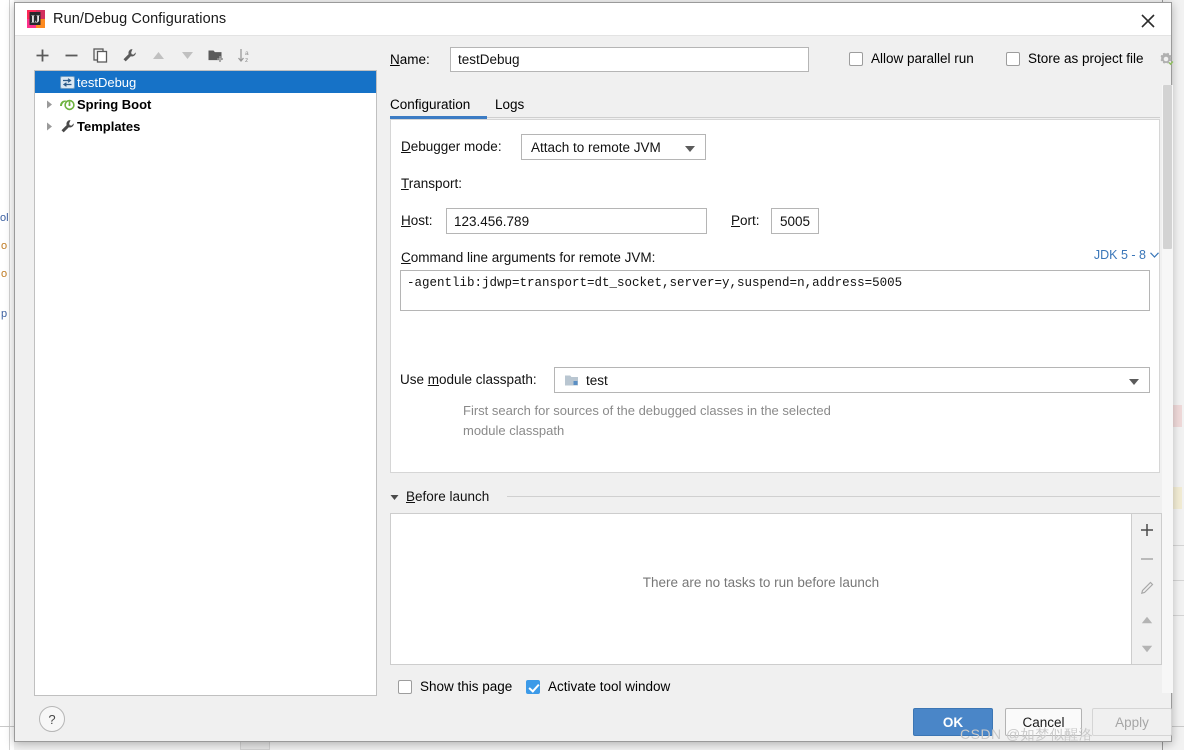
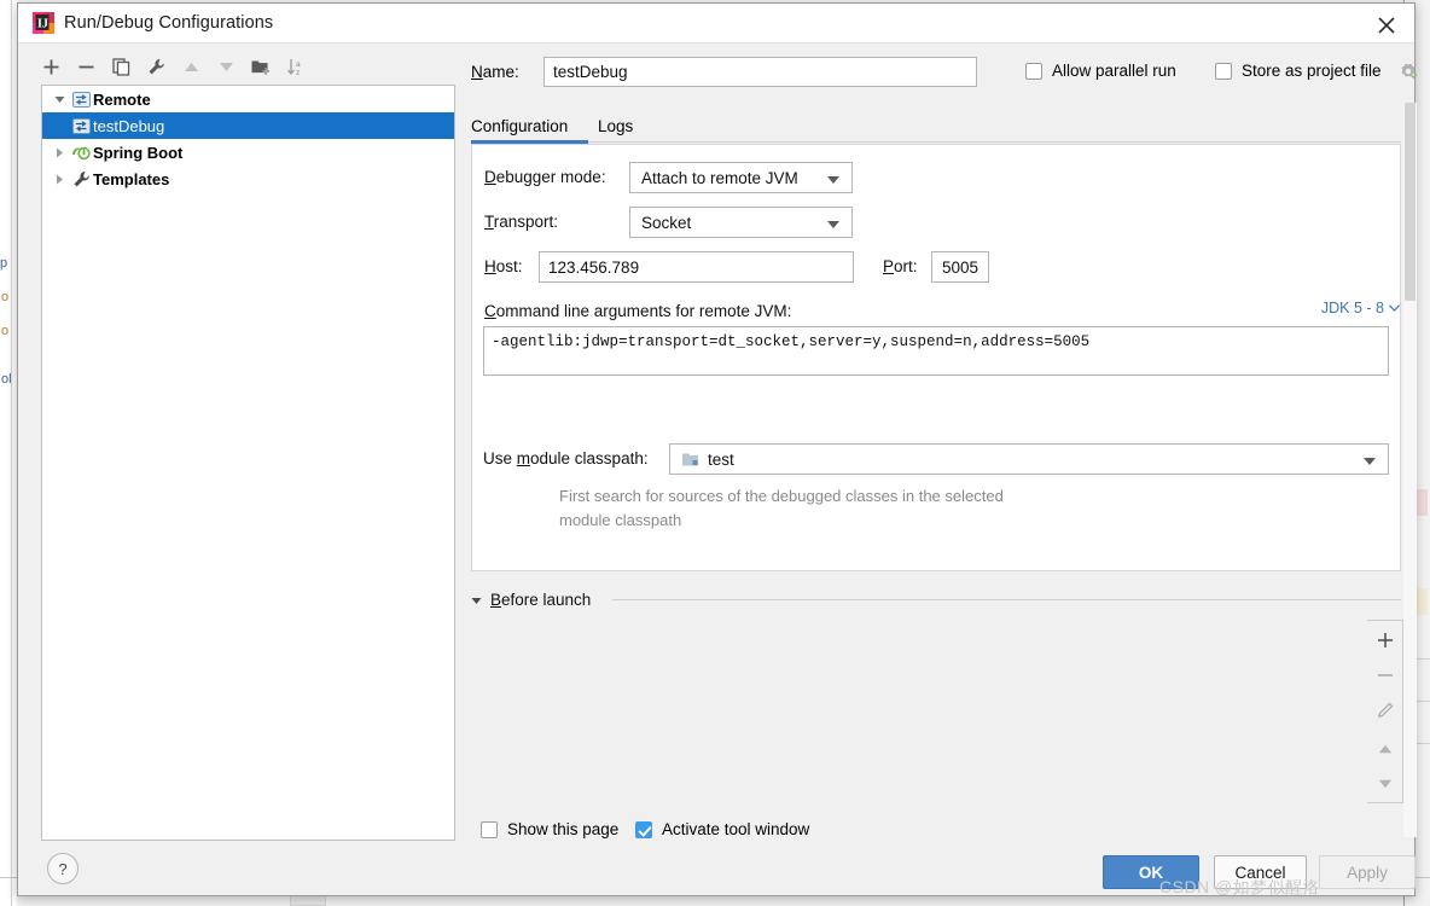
- ol
+ p
  o
  o
- p
+ ol
  IJ
  Run/Debug Configurations
+ Remote
  testDebug
  Spring Boot
  Templates
  ?
  Name:
  testDebug
  Allow parallel run
  Store as project file
  Configuration
  Logs
  Debugger mode:
  Attach to remote JVM
  Transport:
+ Socket
  Host:
  123.456.789
  Port:
  5005
  Command line arguments for remote JVM:
  JDK 5 - 8
  -agentlib:jdwp=transport=dt_socket,server=y,suspend=n,address=5005
  Use module classpath:
  test
  First search for sources of the debugged classes in the selected
  module classpath
  Before launch
- There are no tasks to run before launch
  Show this page
  Activate tool window
  OK
  Cancel
  Apply
  CSDN @如梦似醒洛
